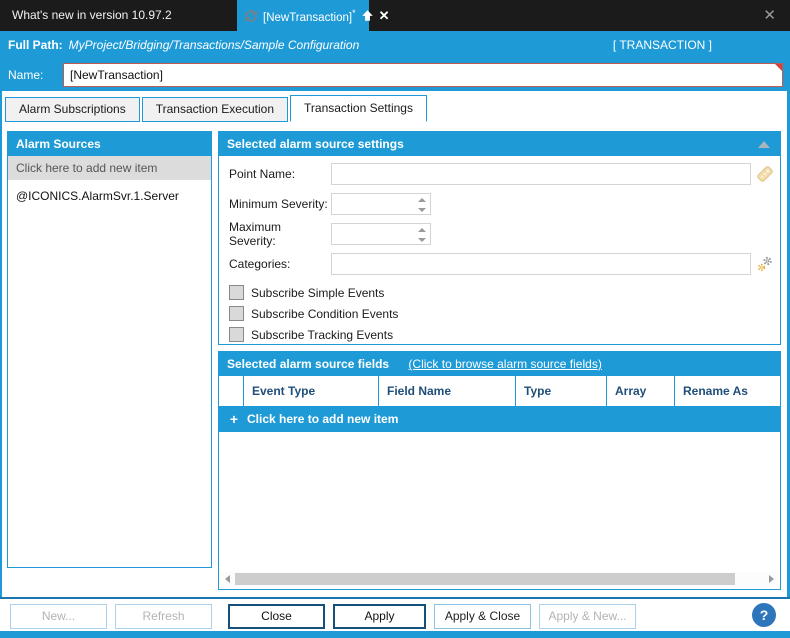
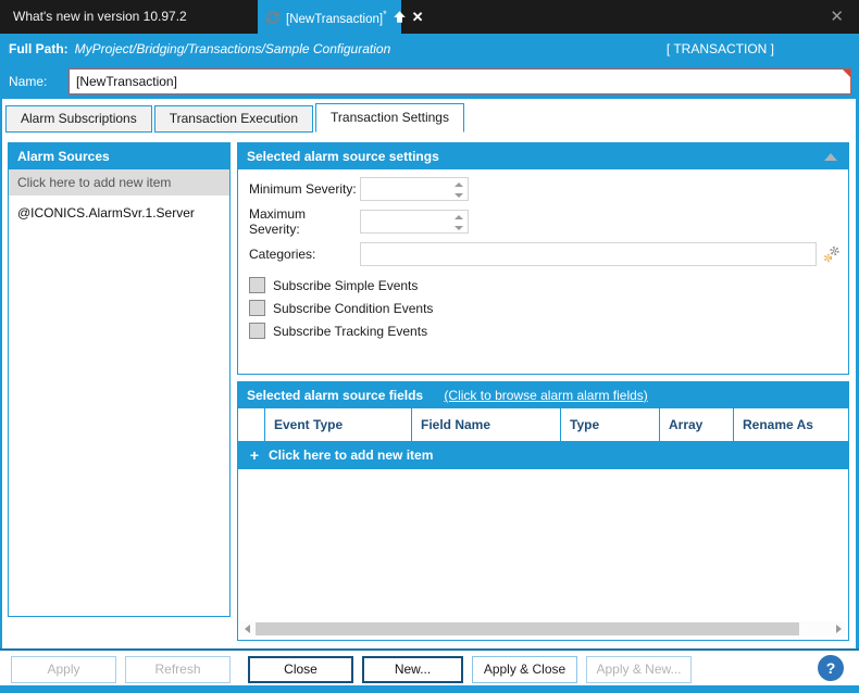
  What's new in version 10.97.2
  [NewTransaction]*
  ✕
  ✕
  Full Path: MyProject/Bridging/Transactions/Sample Configuration
  [ TRANSACTION ]
  Name:
  [NewTransaction]
  Alarm Subscriptions
  Transaction Execution
  Transaction Settings
  Alarm Sources
  Click here to add new item
  @ICONICS.AlarmSvr.1.Server
  Selected alarm source settings
- Point Name:
  Minimum Severity:
  Maximum Severity:
  Categories:
  Subscribe Simple Events
  Subscribe Condition Events
  Subscribe Tracking Events
- Selected alarm source fields (Click to browse alarm source fields)
+ Selected alarm source fields (Click to browse alarm alarm fields)
  Event Type
  Field Name
  Type
  Array
  Rename As
  +
  Click here to add new item
- New...
+ Apply
  Refresh
  Close
- Apply
+ New...
  Apply & Close
  Apply & New...
  ?
